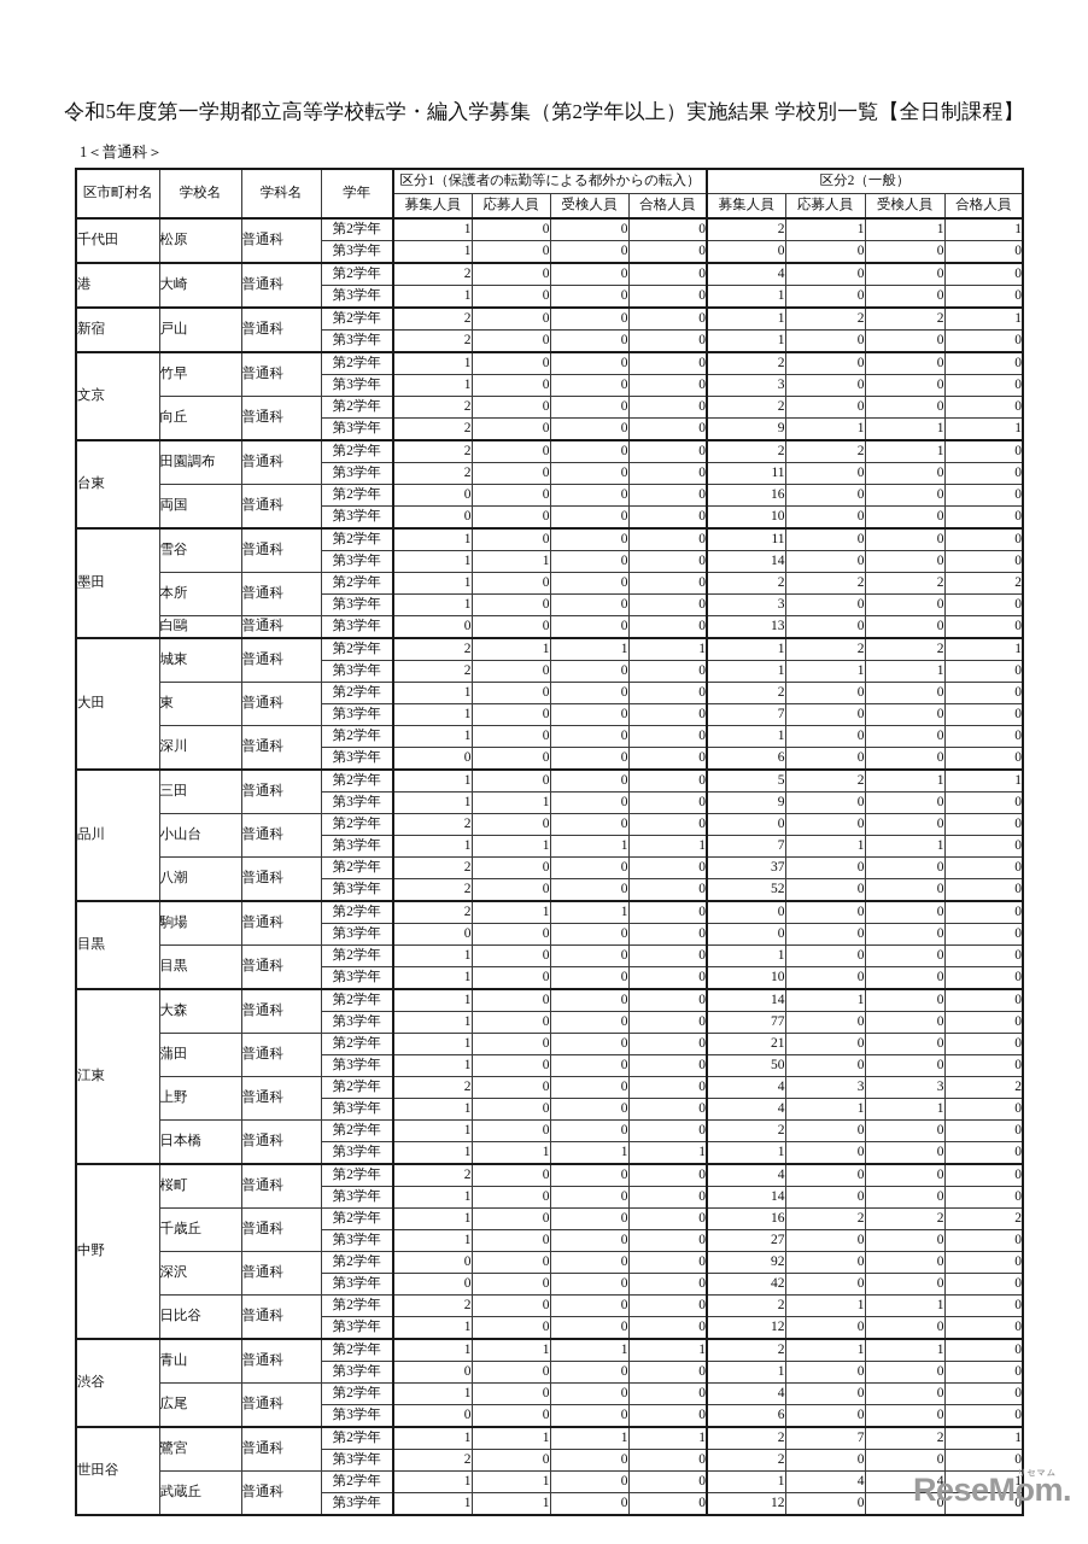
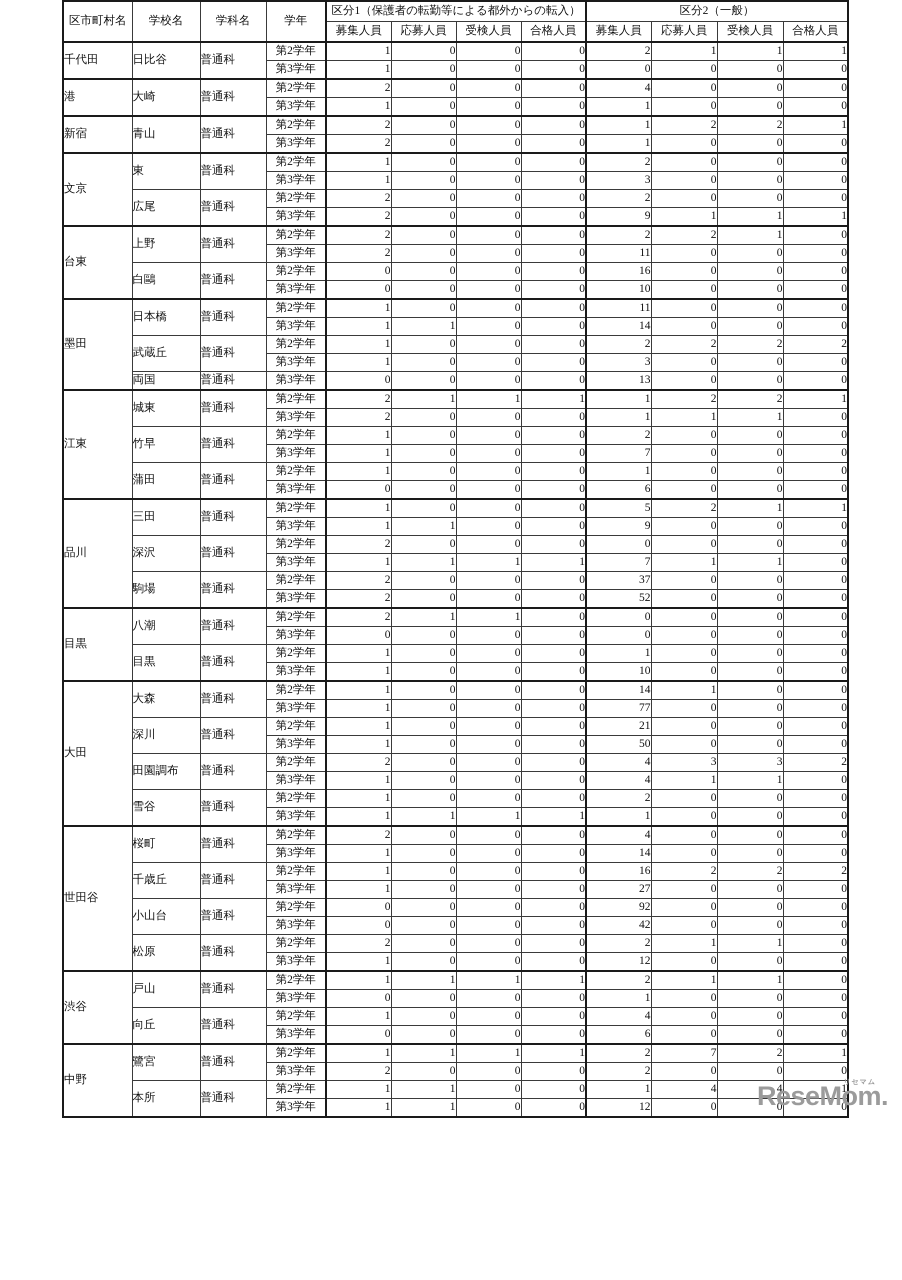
- 令和5年度第一学期都立高等学校転学・編入学募集（第2学年以上）実施結果 学校別一覧【全日制課程】
- 1＜普通科＞
  区市町村名	学校名	学科名	学年	区分1（保護者の転勤等による都外からの転入）	区分2（一般）
  募集人員	応募人員	受検人員	合格人員	募集人員	応募人員	受検人員	合格人員
- 千代田	松原	普通科	第2学年	1	0	0	0	2	1	1	1
+ 千代田	日比谷	普通科	第2学年	1	0	0	0	2	1	1	1
  第3学年	1	0	0	0	0	0	0	0
  港	大崎	普通科	第2学年	2	0	0	0	4	0	0	0
  第3学年	1	0	0	0	1	0	0	0
- 新宿	戸山	普通科	第2学年	2	0	0	0	1	2	2	1
+ 新宿	青山	普通科	第2学年	2	0	0	0	1	2	2	1
  第3学年	2	0	0	0	1	0	0	0
- 文京	竹早	普通科	第2学年	1	0	0	0	2	0	0	0
+ 文京	東	普通科	第2学年	1	0	0	0	2	0	0	0
  第3学年	1	0	0	0	3	0	0	0
- 向丘	普通科	第2学年	2	0	0	0	2	0	0	0
+ 広尾	普通科	第2学年	2	0	0	0	2	0	0	0
  第3学年	2	0	0	0	9	1	1	1
- 台東	田園調布	普通科	第2学年	2	0	0	0	2	2	1	0
+ 台東	上野	普通科	第2学年	2	0	0	0	2	2	1	0
  第3学年	2	0	0	0	11	0	0	0
- 両国	普通科	第2学年	0	0	0	0	16	0	0	0
+ 白鷗	普通科	第2学年	0	0	0	0	16	0	0	0
  第3学年	0	0	0	0	10	0	0	0
- 墨田	雪谷	普通科	第2学年	1	0	0	0	11	0	0	0
+ 墨田	日本橋	普通科	第2学年	1	0	0	0	11	0	0	0
  第3学年	1	1	0	0	14	0	0	0
- 本所	普通科	第2学年	1	0	0	0	2	2	2	2
+ 武蔵丘	普通科	第2学年	1	0	0	0	2	2	2	2
  第3学年	1	0	0	0	3	0	0	0
- 白鷗	普通科	第3学年	0	0	0	0	13	0	0	0
+ 両国	普通科	第3学年	0	0	0	0	13	0	0	0
- 大田	城東	普通科	第2学年	2	1	1	1	1	2	2	1
+ 江東	城東	普通科	第2学年	2	1	1	1	1	2	2	1
  第3学年	2	0	0	0	1	1	1	0
- 東	普通科	第2学年	1	0	0	0	2	0	0	0
+ 竹早	普通科	第2学年	1	0	0	0	2	0	0	0
  第3学年	1	0	0	0	7	0	0	0
- 深川	普通科	第2学年	1	0	0	0	1	0	0	0
+ 蒲田	普通科	第2学年	1	0	0	0	1	0	0	0
  第3学年	0	0	0	0	6	0	0	0
  品川	三田	普通科	第2学年	1	0	0	0	5	2	1	1
  第3学年	1	1	0	0	9	0	0	0
- 小山台	普通科	第2学年	2	0	0	0	0	0	0	0
+ 深沢	普通科	第2学年	2	0	0	0	0	0	0	0
  第3学年	1	1	1	1	7	1	1	0
- 八潮	普通科	第2学年	2	0	0	0	37	0	0	0
+ 駒場	普通科	第2学年	2	0	0	0	37	0	0	0
  第3学年	2	0	0	0	52	0	0	0
- 目黒	駒場	普通科	第2学年	2	1	1	0	0	0	0	0
+ 目黒	八潮	普通科	第2学年	2	1	1	0	0	0	0	0
  第3学年	0	0	0	0	0	0	0	0
  目黒	普通科	第2学年	1	0	0	0	1	0	0	0
  第3学年	1	0	0	0	10	0	0	0
- 江東	大森	普通科	第2学年	1	0	0	0	14	1	0	0
+ 大田	大森	普通科	第2学年	1	0	0	0	14	1	0	0
  第3学年	1	0	0	0	77	0	0	0
- 蒲田	普通科	第2学年	1	0	0	0	21	0	0	0
+ 深川	普通科	第2学年	1	0	0	0	21	0	0	0
  第3学年	1	0	0	0	50	0	0	0
- 上野	普通科	第2学年	2	0	0	0	4	3	3	2
+ 田園調布	普通科	第2学年	2	0	0	0	4	3	3	2
  第3学年	1	0	0	0	4	1	1	0
- 日本橋	普通科	第2学年	1	0	0	0	2	0	0	0
+ 雪谷	普通科	第2学年	1	0	0	0	2	0	0	0
  第3学年	1	1	1	1	1	0	0	0
- 中野	桜町	普通科	第2学年	2	0	0	0	4	0	0	0
+ 世田谷	桜町	普通科	第2学年	2	0	0	0	4	0	0	0
  第3学年	1	0	0	0	14	0	0	0
  千歳丘	普通科	第2学年	1	0	0	0	16	2	2	2
  第3学年	1	0	0	0	27	0	0	0
- 深沢	普通科	第2学年	0	0	0	0	92	0	0	0
+ 小山台	普通科	第2学年	0	0	0	0	92	0	0	0
  第3学年	0	0	0	0	42	0	0	0
- 日比谷	普通科	第2学年	2	0	0	0	2	1	1	0
+ 松原	普通科	第2学年	2	0	0	0	2	1	1	0
  第3学年	1	0	0	0	12	0	0	0
- 渋谷	青山	普通科	第2学年	1	1	1	1	2	1	1	0
+ 渋谷	戸山	普通科	第2学年	1	1	1	1	2	1	1	0
  第3学年	0	0	0	0	1	0	0	0
- 広尾	普通科	第2学年	1	0	0	0	4	0	0	0
+ 向丘	普通科	第2学年	1	0	0	0	4	0	0	0
  第3学年	0	0	0	0	6	0	0	0
- 世田谷	鷺宮	普通科	第2学年	1	1	1	1	2	7	2	1
+ 中野	鷺宮	普通科	第2学年	1	1	1	1	2	7	2	1
  第3学年	2	0	0	0	2	0	0	0
- 武蔵丘	普通科	第2学年	1	1	0	0	1	4	4	1
+ 本所	普通科	第2学年	1	1	0	0	1	4	4	1
  第3学年	1	1	0	0	12	0	0	0
  ReseMom.
